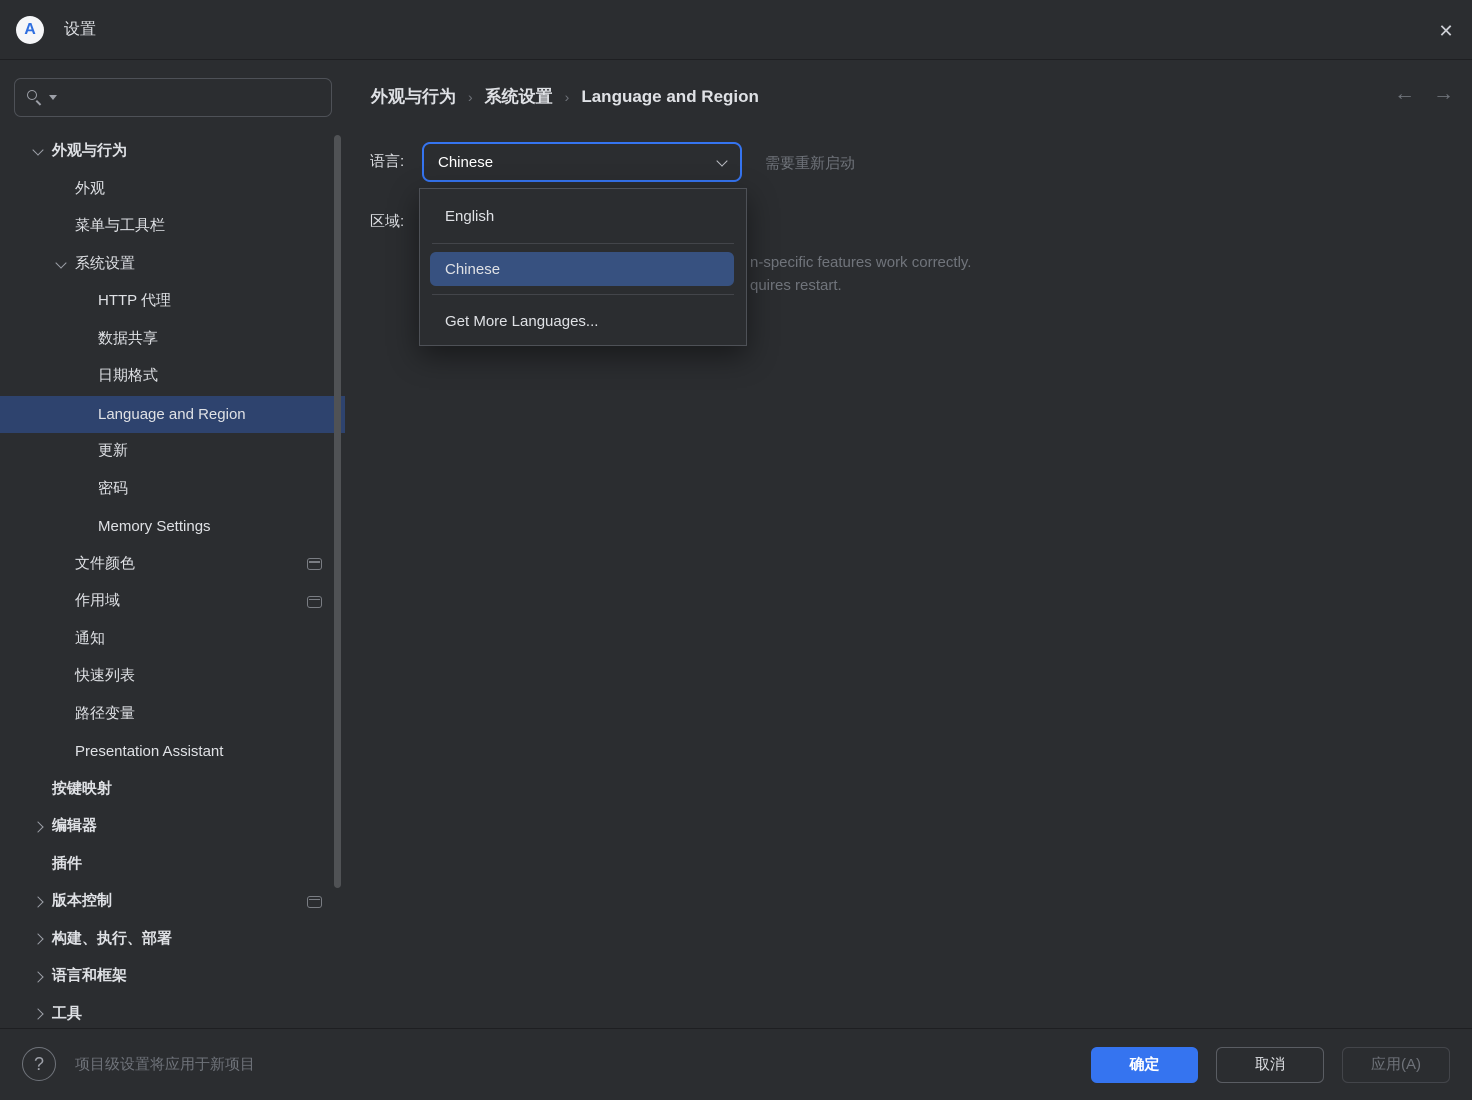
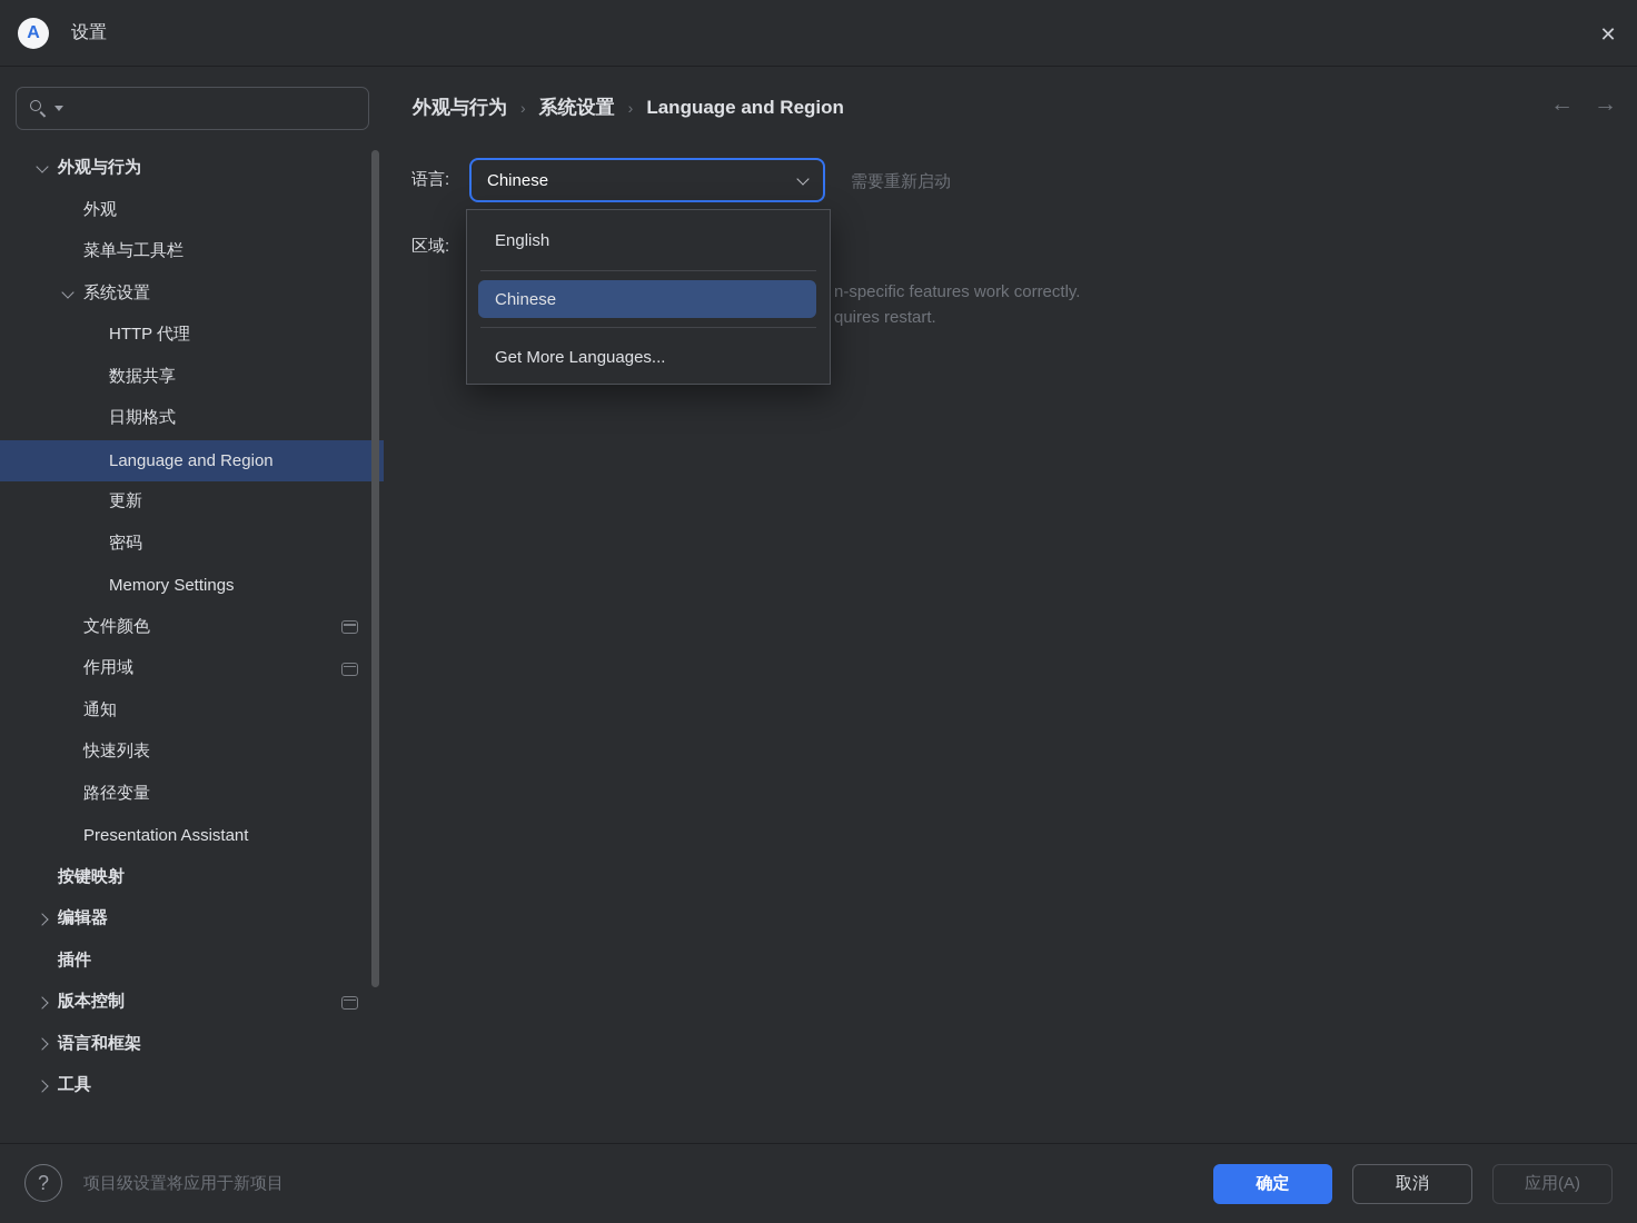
  A
  设置
  ✕
  外观与行为
  外观
  菜单与工具栏
  系统设置
  HTTP 代理
  数据共享
  日期格式
  Language and Region
  更新
  密码
  Memory Settings
  文件颜色
  作用域
  通知
  快速列表
  路径变量
  Presentation Assistant
  按键映射
  编辑器
  插件
  版本控制
- 构建、执行、部署
  语言和框架
  工具
  外观与行为
  ›
  系统设置
  ›
  Language and Region
  ←
  →
  语言:
  Chinese
  需要重新启动
  区域:
  n-specific features work correctly.
  quires restart.
  English
  Chinese
  Get More Languages...
  ?
  项目级设置将应用于新项目
  确定
  取消
  应用(A)
